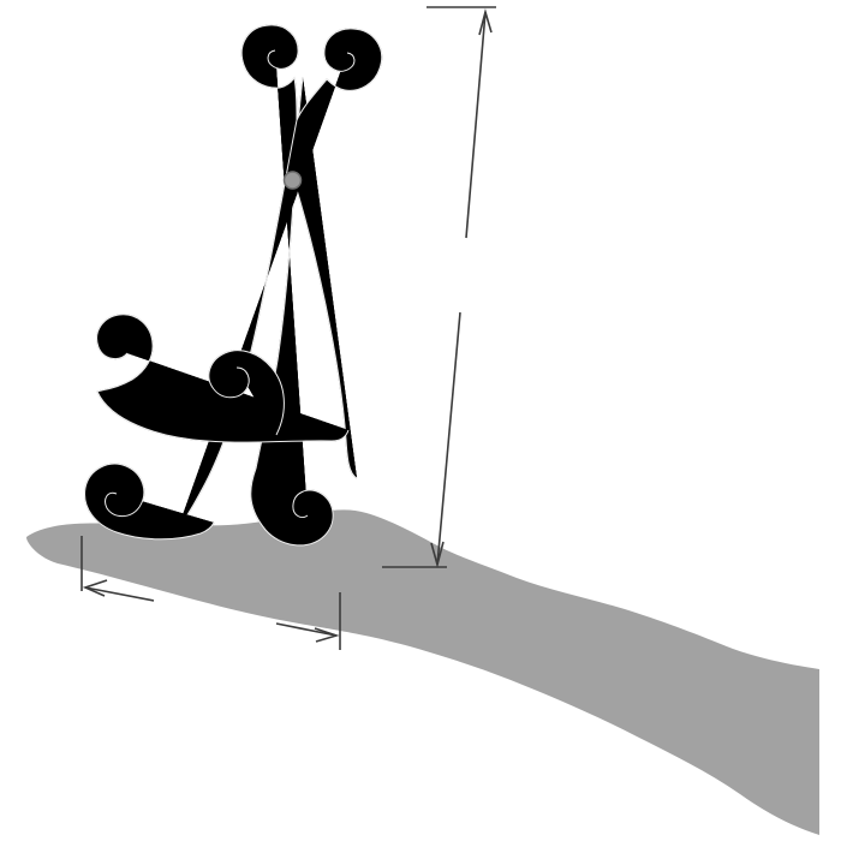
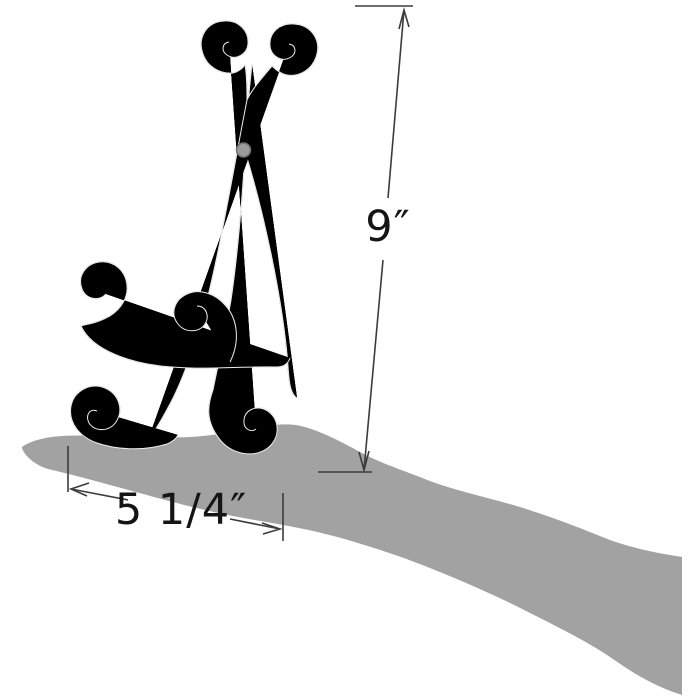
+ 9″
+ 5 1/4″
